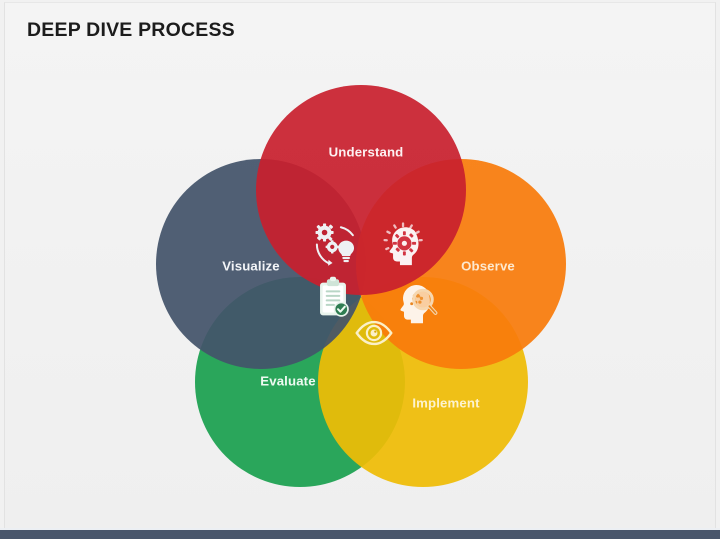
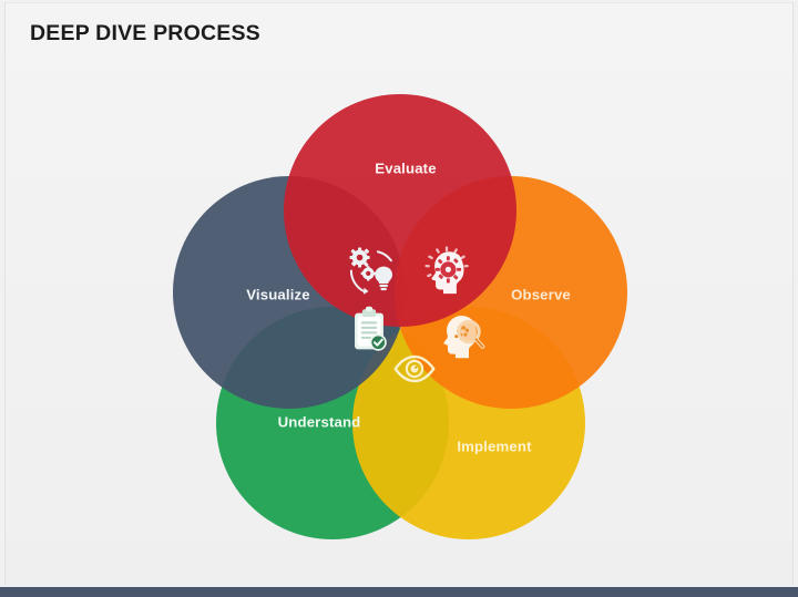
  DEEP DIVE PROCESS
- Understand
+ Evaluate
  Observe
  Implement
- Evaluate
+ Understand
  Visualize
